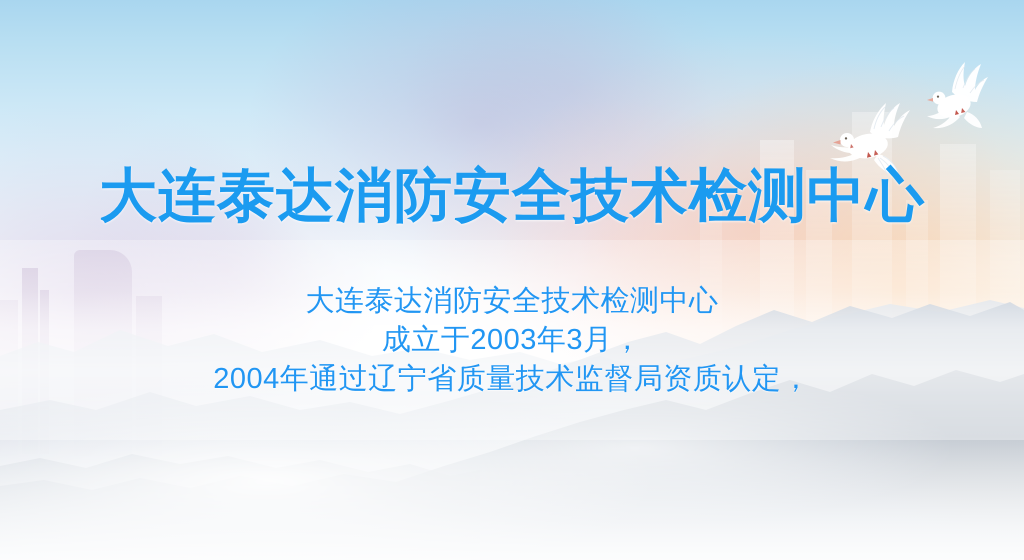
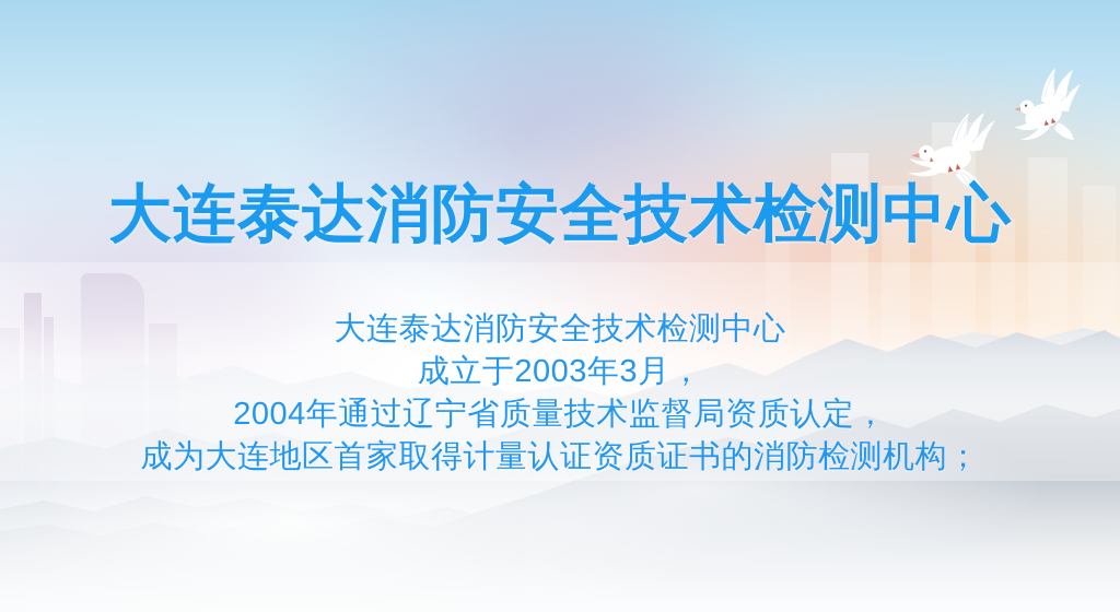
  大连泰达消防安全技术检测中心
  大连泰达消防安全技术检测中心
  成立于2003年3月，
  2004年通过辽宁省质量技术监督局资质认定，
+ 成为大连地区首家取得计量认证资质证书的消防检测机构；
